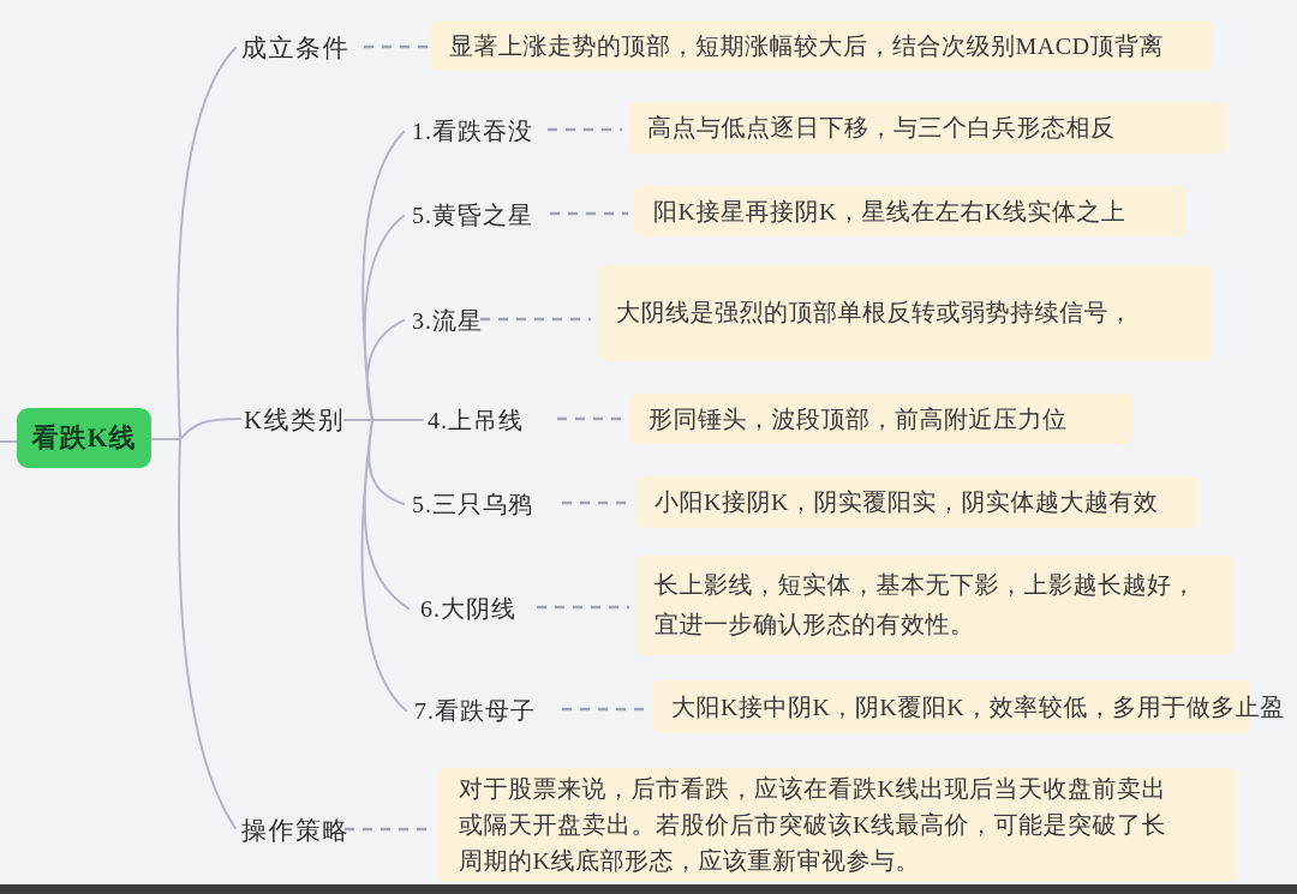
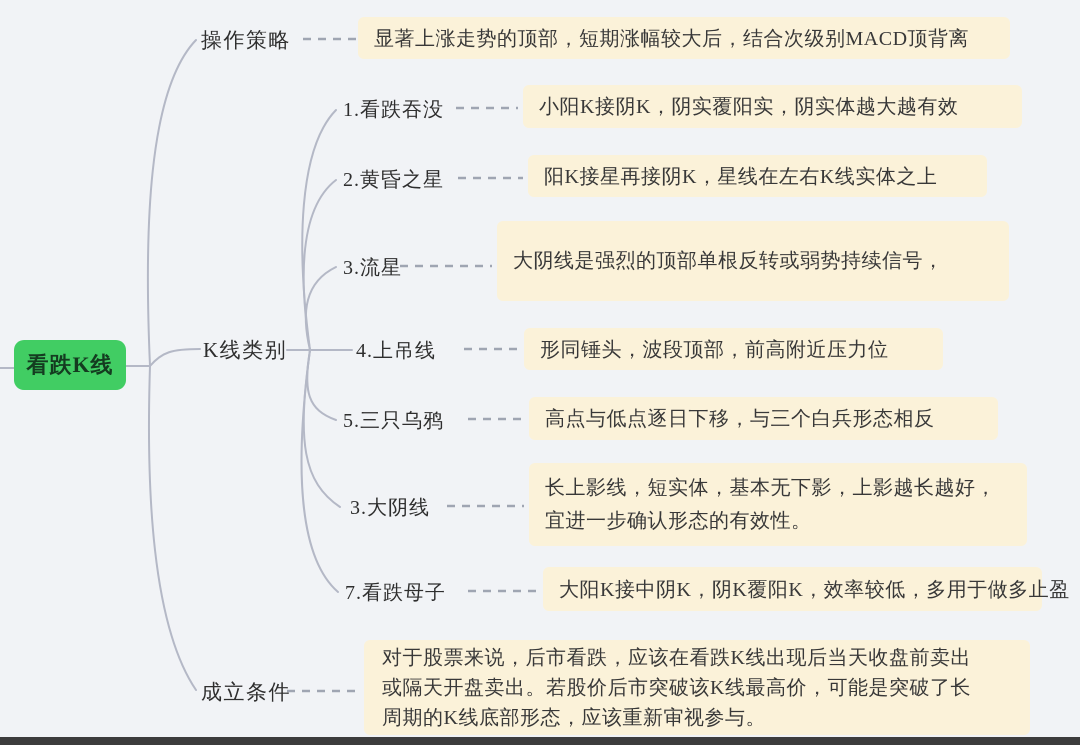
  看跌K线
- 成立条件
+ 操作策略
  K线类别
- 操作策略
+ 成立条件
  1.看跌吞没
- 5.黄昏之星
+ 2.黄昏之星
  3.流星
  4.上吊线
  5.三只乌鸦
- 6.大阴线
+ 3.大阴线
  7.看跌母子
  显著上涨走势的顶部，短期涨幅较大后，结合次级别MACD顶背离
- 高点与低点逐日下移，与三个白兵形态相反
+ 小阳K接阴K，阴实覆阳实，阴实体越大越有效
  阳K接星再接阴K，星线在左右K线实体之上
  大阴线是强烈的顶部单根反转或弱势持续信号，
  形同锤头，波段顶部，前高附近压力位
- 小阳K接阴K，阴实覆阳实，阴实体越大越有效
+ 高点与低点逐日下移，与三个白兵形态相反
  长上影线，短实体，基本无下影，上影越长越好，
  宜进一步确认形态的有效性。
  大阳K接中阴K，阴K覆阳K，效率较低，多用于做多止盈
  对于股票来说，后市看跌，应该在看跌K线出现后当天收盘前卖出
  或隔天开盘卖出。若股价后市突破该K线最高价，可能是突破了长
  周期的K线底部形态，应该重新审视参与。
